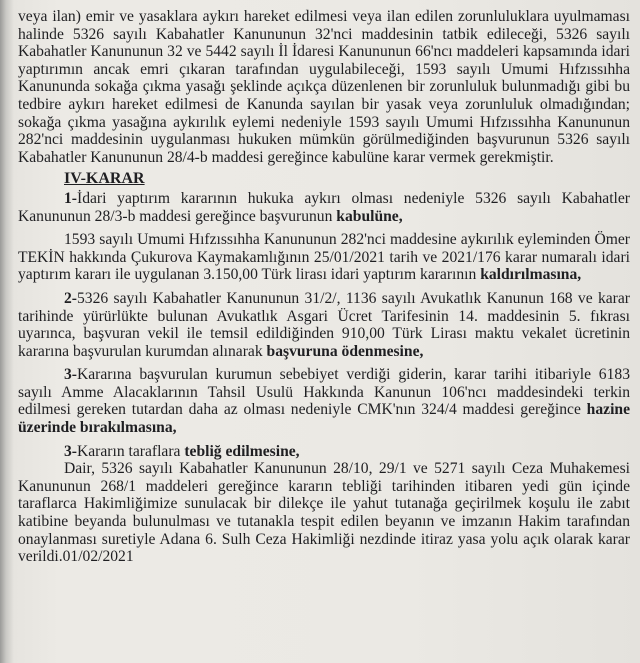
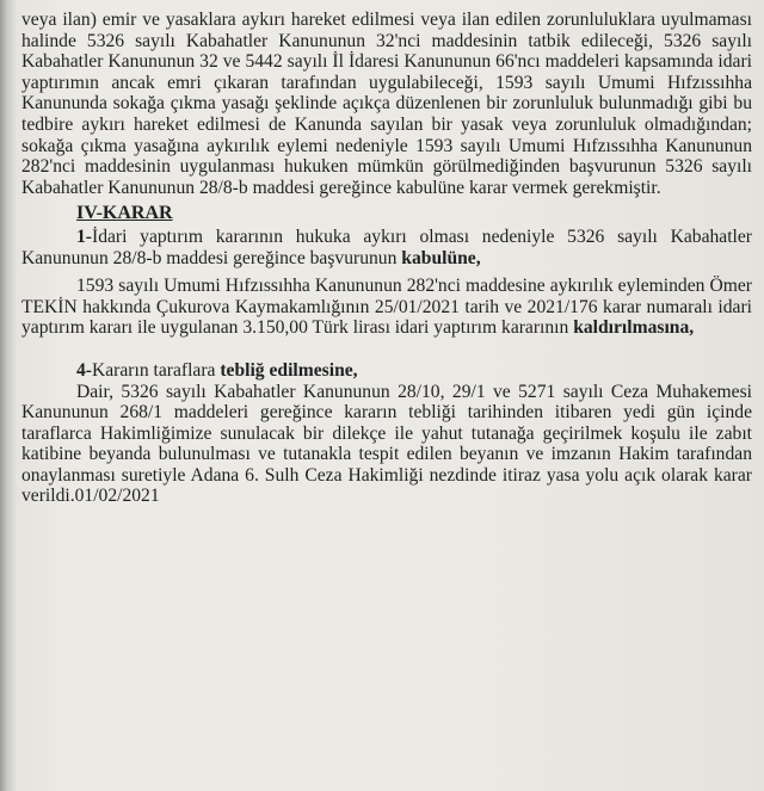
- veya ilan) emir ve yasaklara aykırı hareket edilmesi veya ilan edilen zorunluluklara uyulmaması halinde 5326 sayılı Kabahatler Kanununun 32'nci maddesinin tatbik edileceği, 5326 sayılı Kabahatler Kanununun 32 ve 5442 sayılı İl İdaresi Kanununun 66'ncı maddeleri kapsamında idari yaptırımın ancak emri çıkaran tarafından uygulabileceği, 1593 sayılı Umumi Hıfzıssıhha Kanununda sokağa çıkma yasağı şeklinde açıkça düzenlenen bir zorunluluk bulunmadığı gibi bu tedbire aykırı hareket edilmesi de Kanunda sayılan bir yasak veya zorunluluk olmadığından; sokağa çıkma yasağına aykırılık eylemi nedeniyle 1593 sayılı Umumi Hıfzıssıhha Kanununun 282'nci maddesinin uygulanması hukuken mümkün görülmediğinden başvurunun 5326 sayılı Kabahatler Kanununun 28/4-b maddesi gereğince kabulüne karar vermek gerekmiştir.
+ veya ilan) emir ve yasaklara aykırı hareket edilmesi veya ilan edilen zorunluluklara uyulmaması halinde 5326 sayılı Kabahatler Kanununun 32'nci maddesinin tatbik edileceği, 5326 sayılı Kabahatler Kanununun 32 ve 5442 sayılı İl İdaresi Kanununun 66'ncı maddeleri kapsamında idari yaptırımın ancak emri çıkaran tarafından uygulabileceği, 1593 sayılı Umumi Hıfzıssıhha Kanununda sokağa çıkma yasağı şeklinde açıkça düzenlenen bir zorunluluk bulunmadığı gibi bu tedbire aykırı hareket edilmesi de Kanunda sayılan bir yasak veya zorunluluk olmadığından; sokağa çıkma yasağına aykırılık eylemi nedeniyle 1593 sayılı Umumi Hıfzıssıhha Kanununun 282'nci maddesinin uygulanması hukuken mümkün görülmediğinden başvurunun 5326 sayılı Kabahatler Kanununun 28/8-b maddesi gereğince kabulüne karar vermek gerekmiştir.
  IV-KARAR
- 1-İdari yaptırım kararının hukuka aykırı olması nedeniyle 5326 sayılı Kabahatler Kanununun 28/3-b maddesi gereğince başvurunun kabulüne,
+ 1-İdari yaptırım kararının hukuka aykırı olması nedeniyle 5326 sayılı Kabahatler Kanununun 28/8-b maddesi gereğince başvurunun kabulüne,
  1593 sayılı Umumi Hıfzıssıhha Kanununun 282'nci maddesine aykırılık eyleminden Ömer TEKİN hakkında Çukurova Kaymakamlığının 25/01/2021 tarih ve 2021/176 karar numaralı idari yaptırım kararı ile uygulanan 3.150,00 Türk lirası idari yaptırım kararının kaldırılmasına,
- 2-5326 sayılı Kabahatler Kanununun 31/2/, 1136 sayılı Avukatlık Kanunun 168 ve karar tarihinde yürürlükte bulunan Avukatlık Asgari Ücret Tarifesinin 14. maddesinin 5. fıkrası uyarınca, başvuran vekil ile temsil edildiğinden 910,00 Türk Lirası maktu vekalet ücretinin kararına başvurulan kurumdan alınarak başvuruna ödenmesine,
- 3-Kararına başvurulan kurumun sebebiyet verdiği giderin, karar tarihi itibariyle 6183 sayılı Amme Alacaklarının Tahsil Usulü Hakkında Kanunun 106'ncı maddesindeki terkin edilmesi gereken tutardan daha az olması nedeniyle CMK'nın 324/4 maddesi gereğince hazine üzerinde bırakılmasına,
- 3-Kararın taraflara tebliğ edilmesine,
+ 4-Kararın taraflara tebliğ edilmesine,
  Dair, 5326 sayılı Kabahatler Kanununun 28/10, 29/1 ve 5271 sayılı Ceza Muhakemesi Kanununun 268/1 maddeleri gereğince kararın tebliği tarihinden itibaren yedi gün içinde taraflarca Hakimliğimize sunulacak bir dilekçe ile yahut tutanağa geçirilmek koşulu ile zabıt katibine beyanda bulunulması ve tutanakla tespit edilen beyanın ve imzanın Hakim tarafından onaylanması suretiyle Adana 6. Sulh Ceza Hakimliği nezdinde itiraz yasa yolu açık olarak karar verildi.01/02/2021
